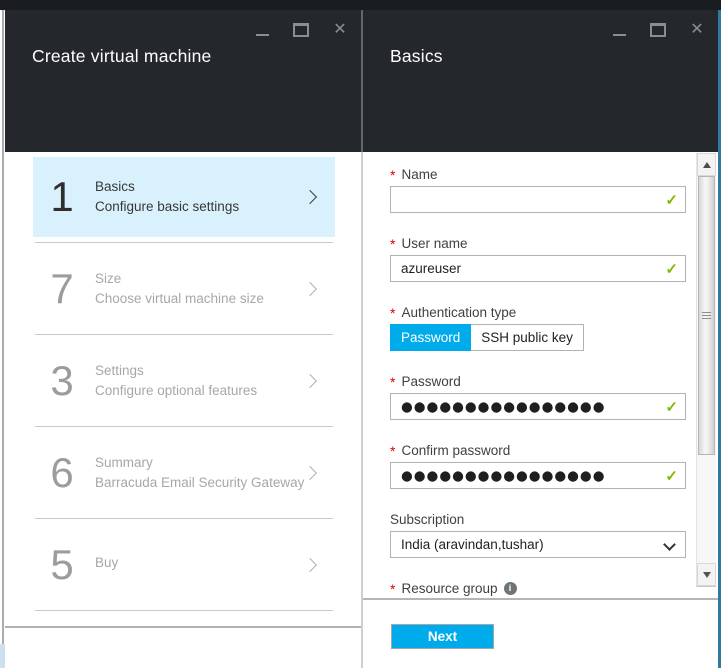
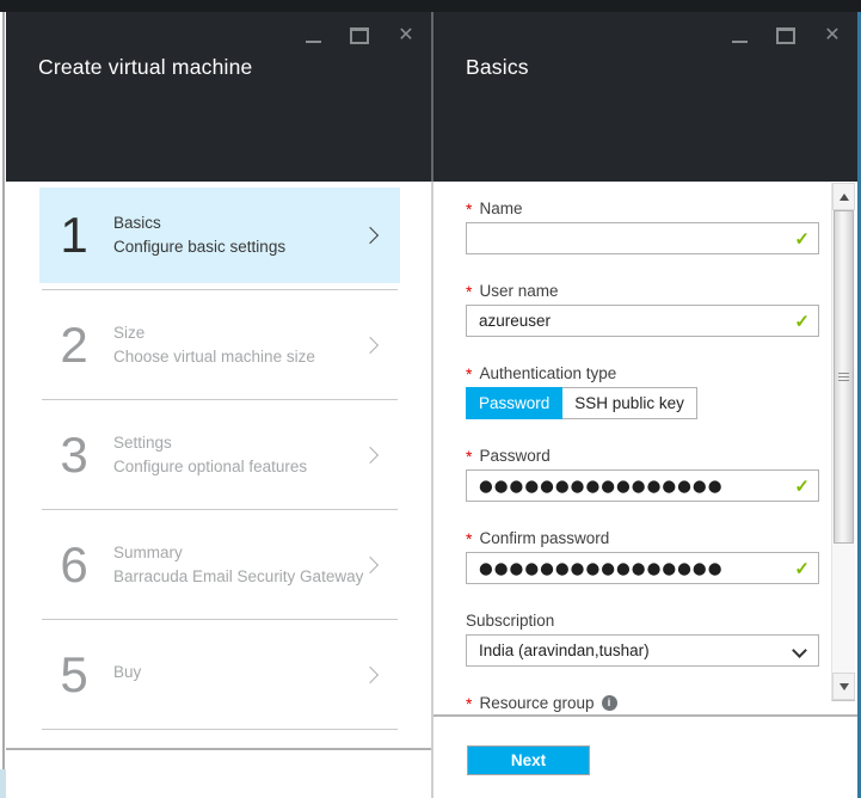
  Create virtual machine
  ✕
  1
  Basics
  Configure basic settings
- 7
+ 2
  Size
  Choose virtual machine size
  3
  Settings
  Configure optional features
  6
  Summary
  Barracuda Email Security Gateway
  5
  Buy
  Basics
  ✕
  *
  Name
  ✓
  *
  User name
  azureuser
  ✓
  *
  Authentication type
  Password
  SSH public key
  *
  Password
  ●●●●●●●●●●●●●●●●
  ✓
  *
  Confirm password
  ●●●●●●●●●●●●●●●●
  ✓
  Subscription
  India (aravindan,tushar)
  *
  Resource group
  i
  Next
